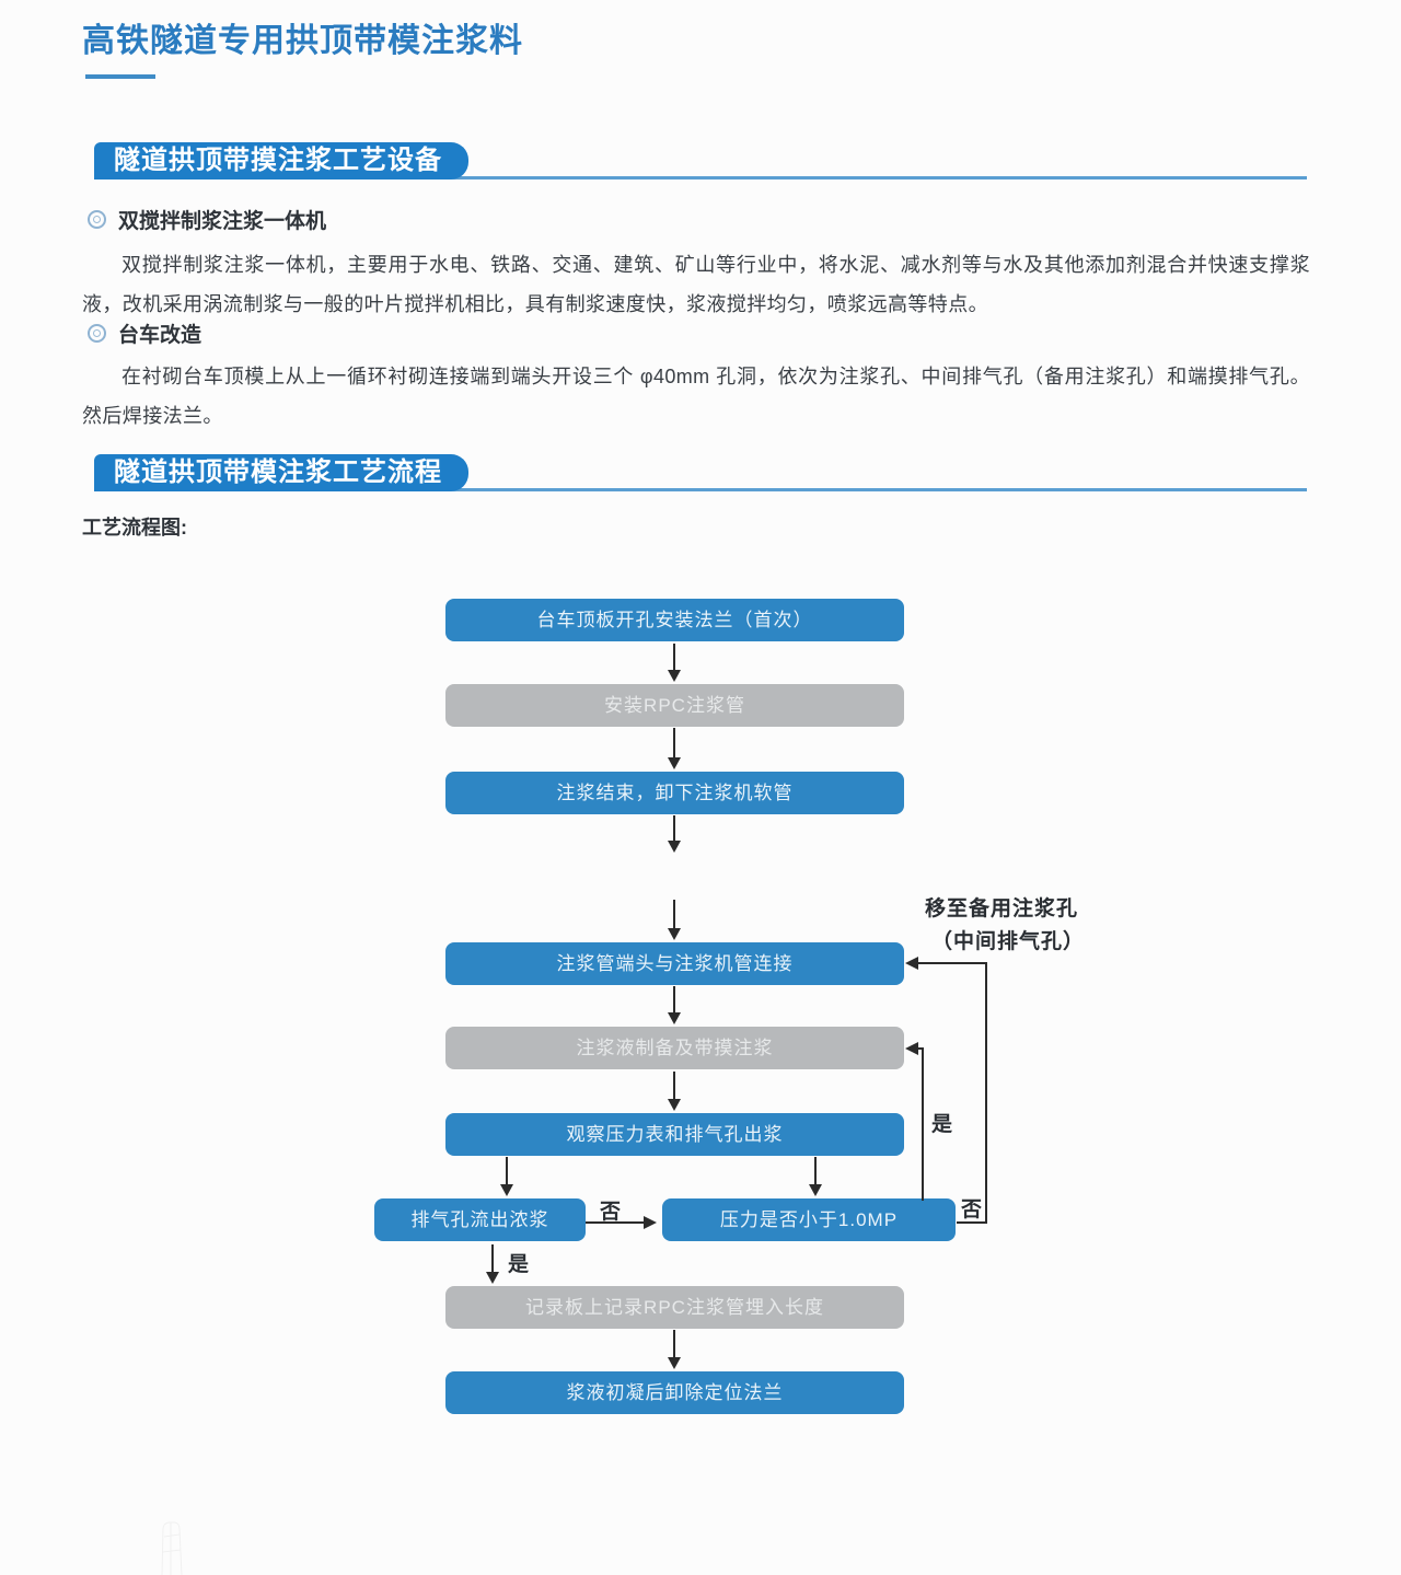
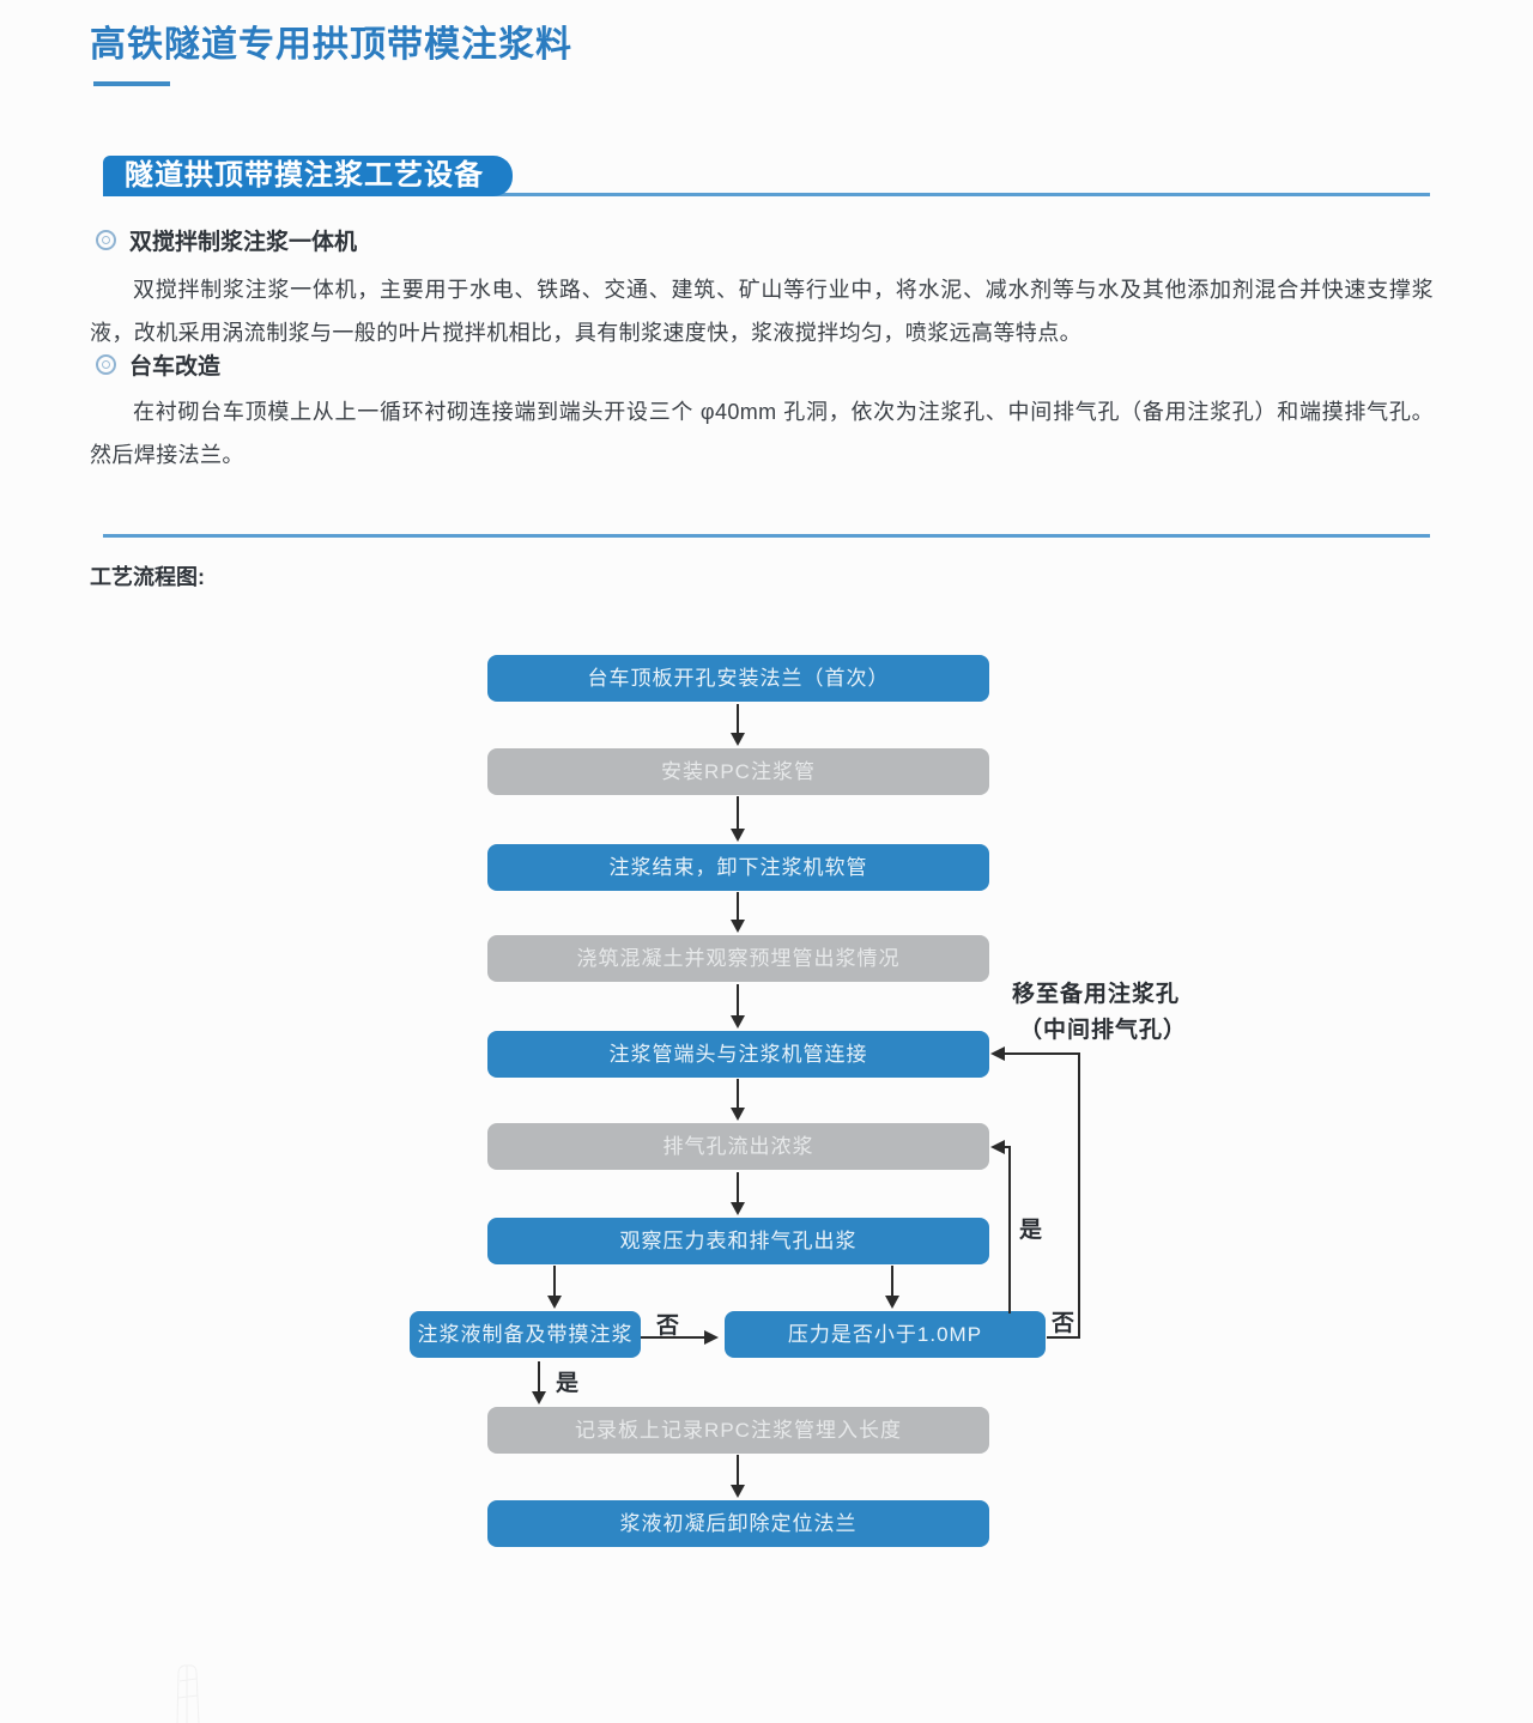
  高铁隧道专用拱顶带模注浆料
  隧道拱顶带摸注浆工艺设备
  双搅拌制浆注浆一体机
  双搅拌制浆注浆一体机，主要用于水电、铁路、交通、建筑、矿山等行业中，将水泥、减水剂等与水及其他添加剂混合并快速支撑浆液，改机采用涡流制浆与一般的叶片搅拌机相比，具有制浆速度快，浆液搅拌均匀，喷浆远高等特点。
  台车改造
  在衬砌台车顶模上从上一循环衬砌连接端到端头开设三个 φ40mm 孔洞，依次为注浆孔、中间排气孔（备用注浆孔）和端摸排气孔。然后焊接法兰。
- 隧道拱顶带模注浆工艺流程
  工艺流程图:
  台车顶板开孔安装法兰（首次）
  安装RPC注浆管
  注浆结束，卸下注浆机软管
+ 浇筑混凝土并观察预埋管出浆情况
  注浆管端头与注浆机管连接
- 注浆液制备及带摸注浆
+ 排气孔流出浓浆
  观察压力表和排气孔出浆
- 排气孔流出浓浆
+ 注浆液制备及带摸注浆
  压力是否小于1.0MP
  记录板上记录RPC注浆管埋入长度
  浆液初凝后卸除定位法兰
  否
  是
  是
  否
  移至备用注浆孔
  （中间排气孔）
